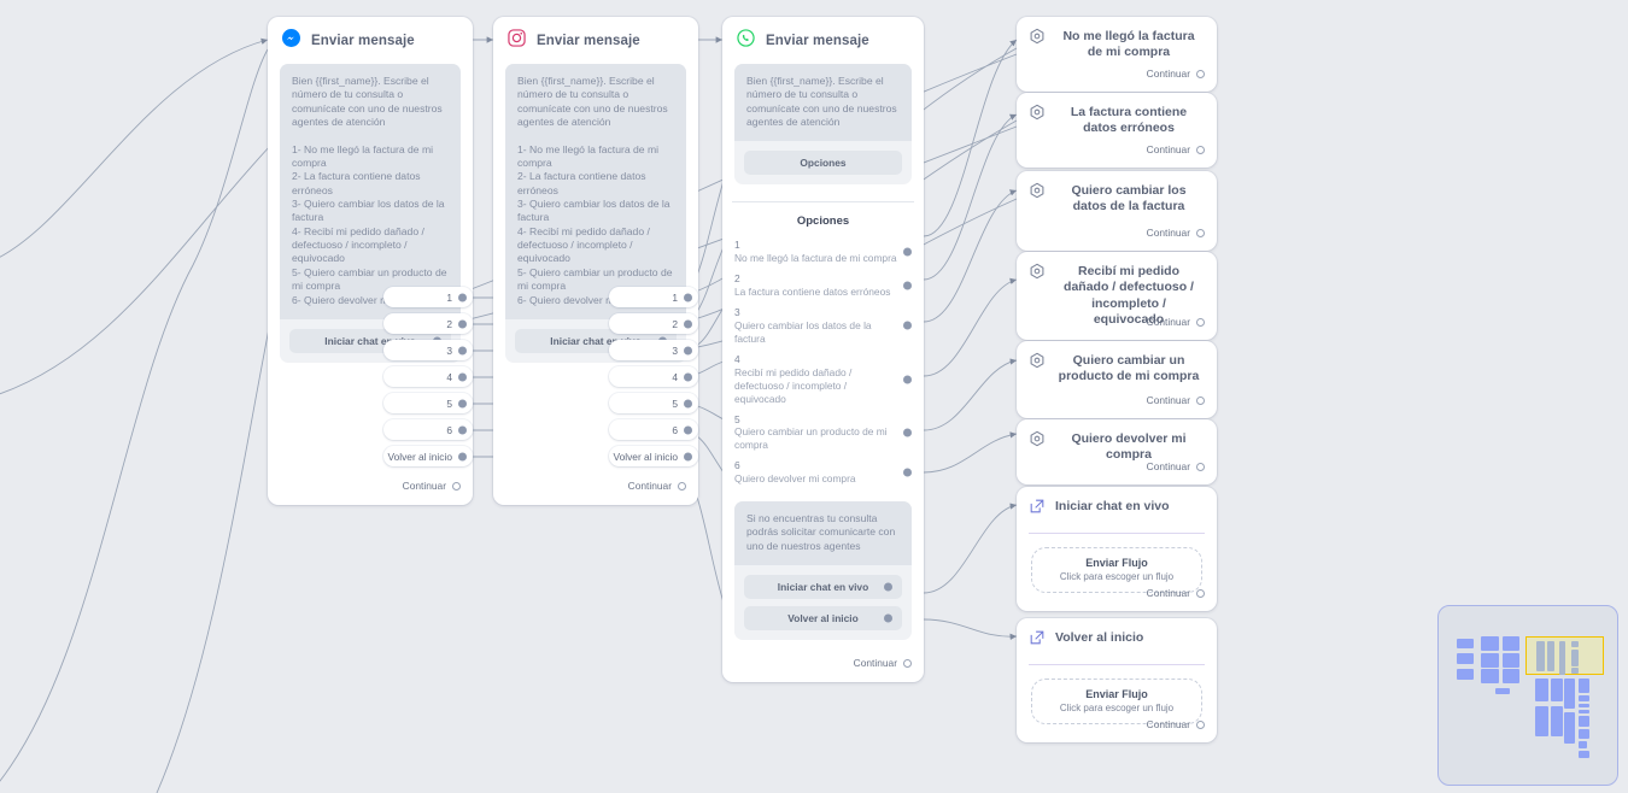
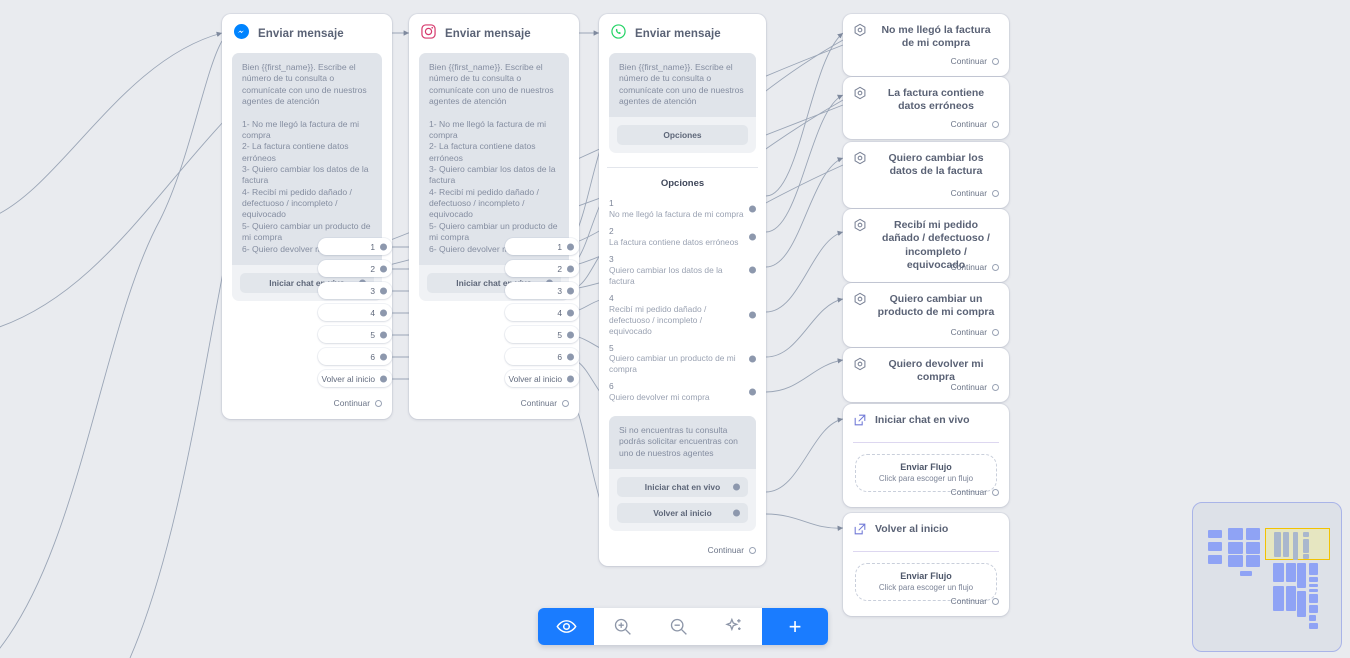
  Enviar mensaje
  Bien {{first_name}}. Escribe el número de tu consulta o comunícate con uno de nuestros agentes de atención
  1- No me llegó la factura de mi compra
  2- La factura contiene datos erróneos
  3- Quiero cambiar los datos de la factura
  4- Recibí mi pedido dañado / defectuoso / incompleto / equivocado
  5- Quiero cambiar un producto de mi compra
  Iniciar chat e
  1
  2
  3
  4
  5
  6
  Volver al inicio
  Continuar
  Enviar mensaje
  Bien {{first_name}}. Escribe el número de tu consulta o comunícate con uno de nuestros agentes de atención
  1- No me llegó la factura de mi compra
  2- La factura contiene datos erróneos
  3- Quiero cambiar los datos de la factura
  4- Recibí mi pedido dañado / defectuoso / incompleto / equivocado
  5- Quiero cambiar un producto de mi compra
  Iniciar chat e
  1
  2
  3
  4
  5
  6
  Volver al inicio
  Continuar
  Enviar mensaje
  Bien {{first_name}}. Escribe el número de tu consulta o comunícate con uno de nuestros agentes de atención
  Opciones
  Opciones
  1
  No me llegó la factura de mi compra
  2
  La factura contiene datos erróneos
  3
  Quiero cambiar los datos de la factura
  4
  Recibí mi pedido dañado / defectuoso / incompleto / equivocado
  5
  Quiero cambiar un producto de mi compra
  6
  Quiero devolver mi compra
- Si no encuentras tu consulta podrás solicitar comunicarte con uno de nuestros agentes
+ Si no encuentras tu consulta podrás solicitar encuentras con uno de nuestros agentes
  Iniciar chat en vivo
  Volver al inicio
  Continuar
  No me llegó la factura de mi compra
  Continuar
  La factura contiene datos erróneos
  Continuar
  Quiero cambiar los datos de la factura
  Continuar
  Recibí mi pedido dañado / defectuoso / incompleto / equivocado
  Continuar
  Quiero cambiar un producto de mi compra
  Continuar
  Quiero devolver mi compra
  Continuar
  Iniciar chat en vivo
  Enviar Flujo
  Click para escoger un flujo
  Continuar
  Volver al inicio
  Enviar Flujo
  Click para escoger un flujo
  Continuar
+ +
